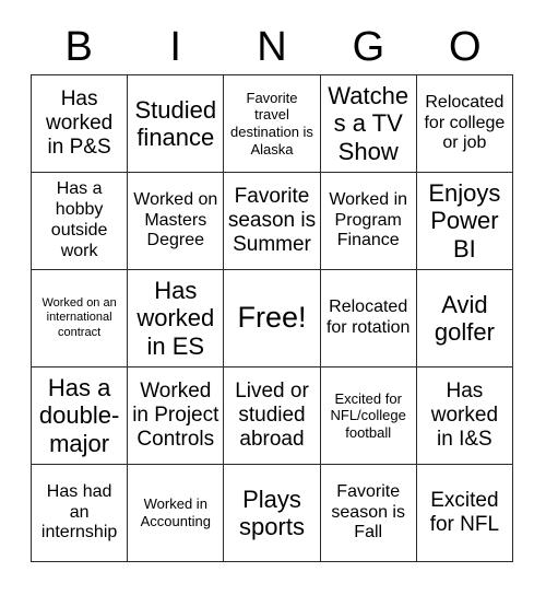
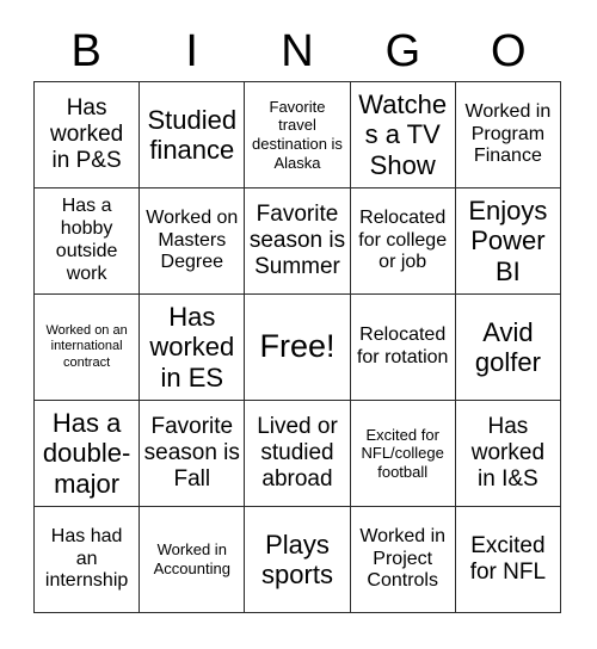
  B
  I
  N
  G
  O
  Has worked in P&S
  Studied finance
  Favorite travel destination is Alaska
  Watches a TV Show
- Relocated for college or job
+ Worked in Program Finance
  Has a hobby outside work
  Worked on Masters Degree
  Favorite season is Summer
- Worked in Program Finance
+ Relocated for college or job
  Enjoys Power BI
  Worked on an international contract
  Has worked in ES
  Free!
  Relocated for rotation
  Avid golfer
  Has a double-major
- Worked in Project Controls
+ Favorite season is Fall
  Lived or studied abroad
  Excited for NFL/college football
  Has worked in I&S
  Has had an internship
  Worked in Accounting
  Plays sports
- Favorite season is Fall
+ Worked in Project Controls
  Excited for NFL
